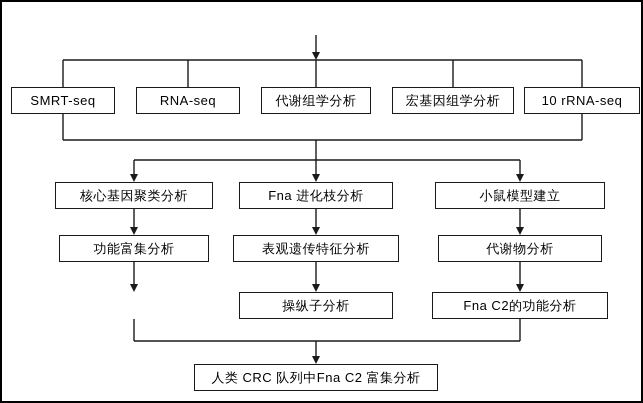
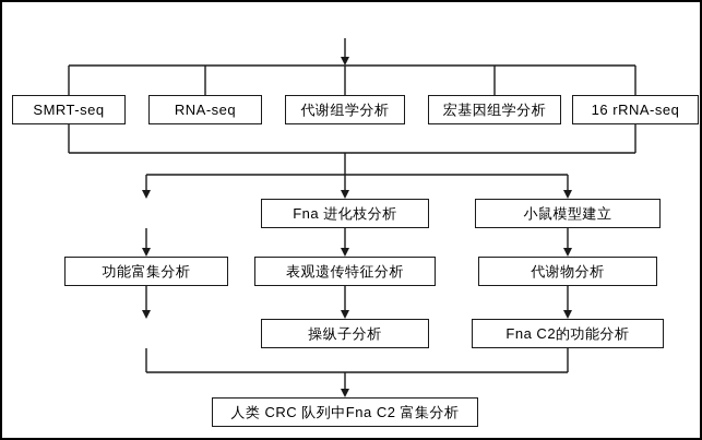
  SMRT-seq
  RNA-seq
  代谢组学分析
  宏基因组学分析
- 10 rRNA-seq
+ 16 rRNA-seq
- 核心基因聚类分析
  Fna 进化枝分析
  小鼠模型建立
  功能富集分析
  表观遗传特征分析
  代谢物分析
  操纵子分析
  Fna C2的功能分析
  人类 CRC 队列中Fna C2 富集分析
